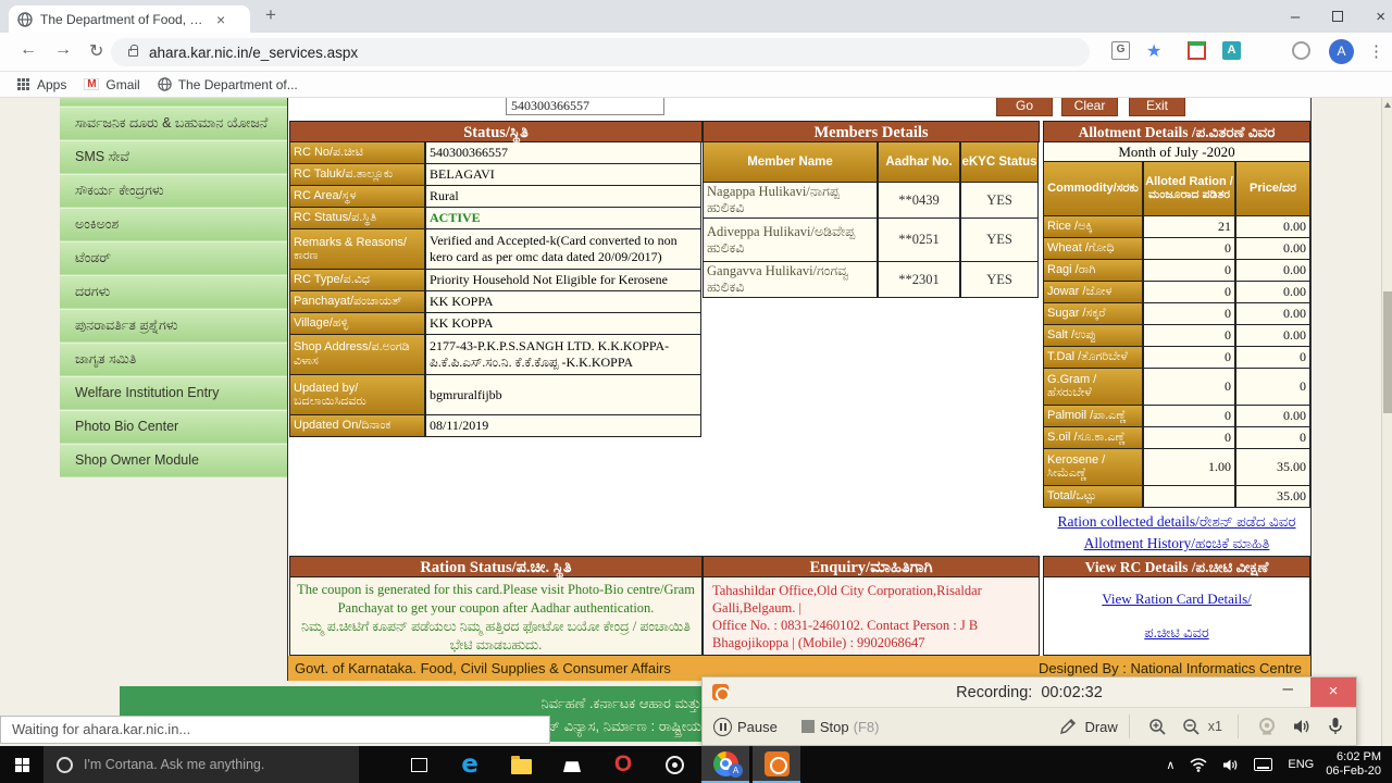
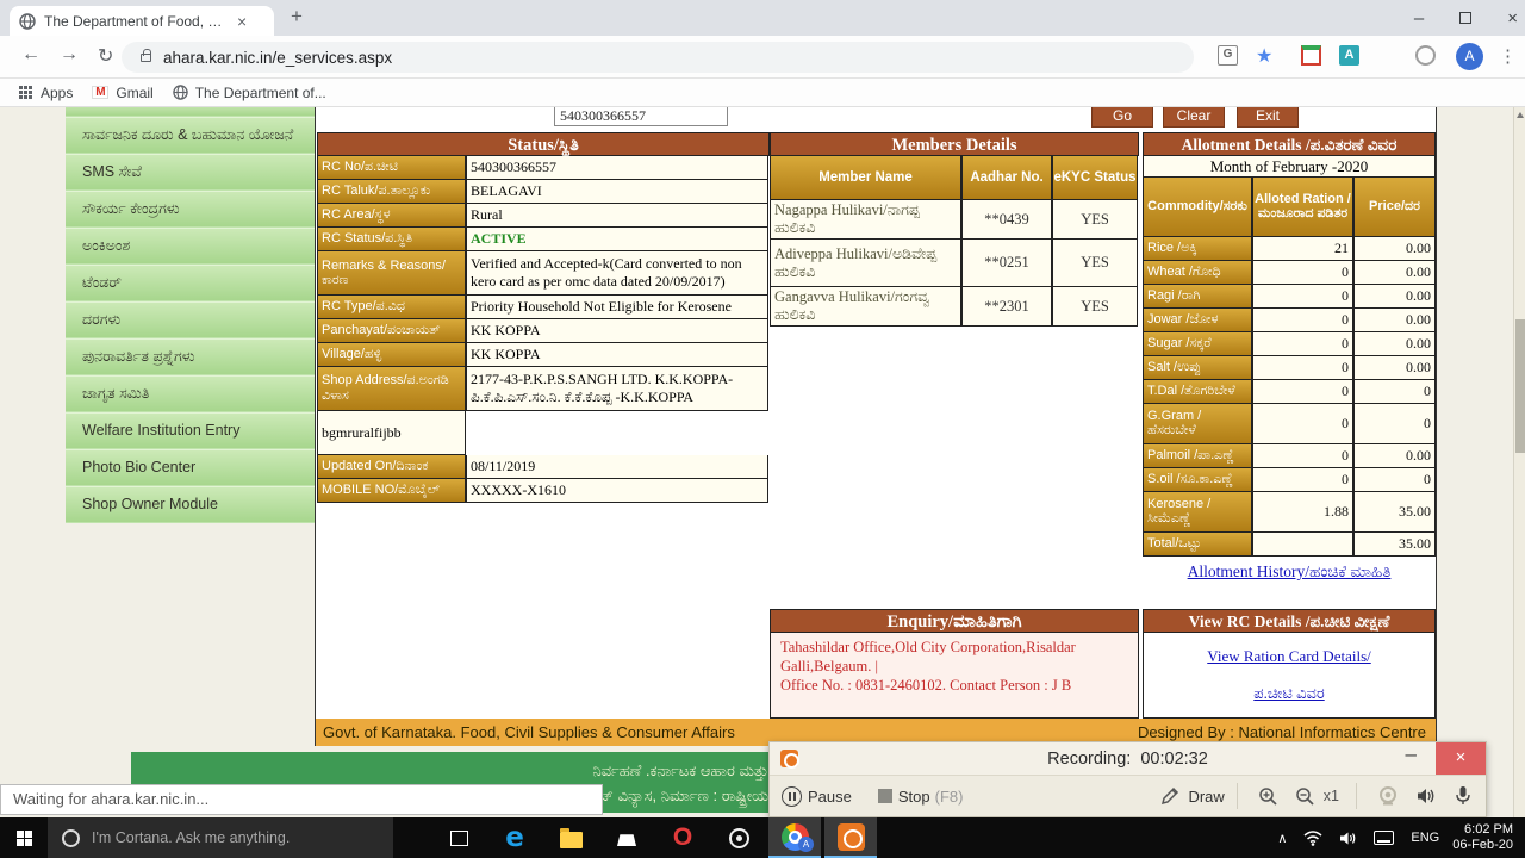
  The Department of Food, Civ
  ×
  +
  –
  ×
  ←
  →
  ↻
  ahara.kar.nic.in/e_services.aspx
  G
  ★
  A
  A
  ⋮
  Apps
  M
  Gmail
  The Department of...
  ಸಾರ್ವಜನಿಕ ದೂರು & ಬಹುಮಾನ ಯೋಜನೆ
  SMS ಸೇವೆ
  ಸೌಕರ್ಯ ಕೇಂದ್ರಗಳು
  ಅಂಕಿಅಂಶ
  ಟೆಂಡರ್
  ದರಗಳು
  ಪುನರಾವರ್ತಿತ ಪ್ರಶ್ನೆಗಳು
  ಜಾಗೃತ ಸಮಿತಿ
  Welfare Institution Entry
  Photo Bio Center
  Shop Owner Module
  540300366557
  Go
  Clear
  Exit
  Status/ಸ್ಥಿತಿ
  RC No/ಪ.ಚೀಟಿ
  540300366557
  RC Taluk/ಪ.ತಾಲ್ಲೂಕು
  BELAGAVI
  RC Area/ಸ್ಥಳ
  Rural
  RC Status/ಪ.ಸ್ಥಿತಿ
  ACTIVE
  Remarks & Reasons/ಕಾರಣ
  Verified and Accepted-k(Card converted to non kero card as per omc data dated 20/09/2017)
  RC Type/ಪ.ವಿಧ
  Priority Household Not Eligible for Kerosene
  Panchayat/ಪಂಚಾಯತ್
  KK KOPPA
  Village/ಹಳ್ಳಿ
  KK KOPPA
  Shop Address/ಪ.ಅಂಗಡಿ ವಿಳಾಸ
  2177-43-P.K.P.S.SANGH LTD. K.K.KOPPA-ಪಿ.ಕೆ.ಪಿ.ಎಸ್.ಸಂ.ನಿ. ಕೆ.ಕೆ.ಕೊಪ್ಪ -K.K.KOPPA
- Updated by/ಬದಲಾಯಿಸಿದವರು
  bgmruralfijbb
  Updated On/ದಿನಾಂಕ
  08/11/2019
+ MOBILE NO/ಮೊಬೈಲ್
+ XXXXX-X1610
  Members Details
  Member Name
  Aadhar No.
  eKYC Status
  Nagappa Hulikavi/ನಾಗಪ್ಪ ಹುಲಿಕವಿ
  **0439
  YES
  Adiveppa Hulikavi/ಅಡಿವೇಪ್ಪ ಹುಲಿಕವಿ
  **0251
  YES
  Gangavva Hulikavi/ಗಂಗವ್ವ ಹುಲಿಕವಿ
  **2301
  YES
  Allotment Details /ಪ.ವಿತರಣೆ ವಿವರ
- Month of July -2020
+ Month of February -2020
  Commodity/ಸರಕು
  Alloted Ration /ಮಂಜೂರಾದ ಪಡಿತರ
  Price/ದರ
  Rice /ಅಕ್ಕಿ
  21
  0.00
  Wheat /ಗೋಧಿ
  0
  0.00
  Ragi /ರಾಗಿ
  0
  0.00
  Jowar /ಜೋಳ
  0
  0.00
  Sugar /ಸಕ್ಕರೆ
  0
  0.00
  Salt /ಉಪ್ಪು
  0
  0.00
  T.Dal /ತೊಗರಿಬೇಳೆ
  0
  0
  G.Gram / ಹೆಸರುಬೇಳೆ
  0
  0
  Palmoil /ಪಾ.ಎಣ್ಣೆ
  0
  0.00
  S.oil /ಸೂ.ಕಾ.ಎಣ್ಣೆ
  0
  0
  Kerosene / ಸೀಮೆಎಣ್ಣೆ
- 1.00
+ 1.88
  35.00
  Total/ಒಟ್ಟು
  35.00
- Ration collected details/ರೇಶನ್ ಪಡೆದ ವಿವರ
  Allotment History/ಹಂಚಿಕೆ ಮಾಹಿತಿ
- Ration Status/ಪ.ಚೀ. ಸ್ಥಿತಿ
- The coupon is generated for this card.Please visit Photo-Bio centre/Gram
- Panchayat to get your coupon after Aadhar authentication.
- ನಿಮ್ಮ ಪ.ಚೀಟಿಗೆ ಕೂಪನ್ ಪಡೆಯಲು ನಿಮ್ಮ ಹತ್ತಿರದ ಫೋಟೋ ಬಯೋ ಕೇಂದ್ರ / ಪಂಚಾಯಿತಿ
- ಭೇಟಿ ಮಾಡಬಹುದು.
  Enquiry/ಮಾಹಿತಿಗಾಗಿ
  Tahashildar Office,Old City Corporation,Risaldar
  Galli,Belgaum. |
  Office No. : 0831-2460102. Contact Person : J B
- Bhagojikoppa | (Mobile) : 9902068647
  View RC Details /ಪ.ಚೀಟಿ ವೀಕ್ಷಣೆ
  View Ration Card Details/
  ಪ.ಚೀಟಿ ವಿವರ
  Govt. of Karnataka. Food, Civil Supplies & Consumer Affairs
  Designed By : National Informatics Centre
  ನಿರ್ವಹಣೆ .ಕರ್ನಾಟಕ ಆಹಾರ ಮತ್ತು
  ಟ್ ವಿನ್ಯಾಸ, ನಿರ್ಮಾಣ : ರಾಷ್ಟ್ರೀಯ
  Waiting for ahara.kar.nic.in...
  Recording: 00:02:32
  –
  ×
  Pause
  Stop
  (F8)
  Draw
  x1
  I'm Cortana. Ask me anything.
  e
  O
  A
  ∧
  ENG
  6:02 PM
  06-Feb-20
